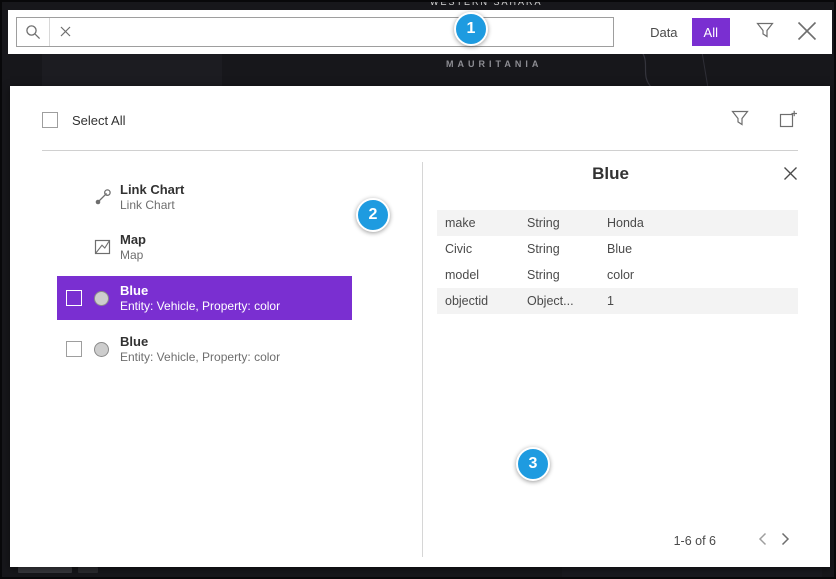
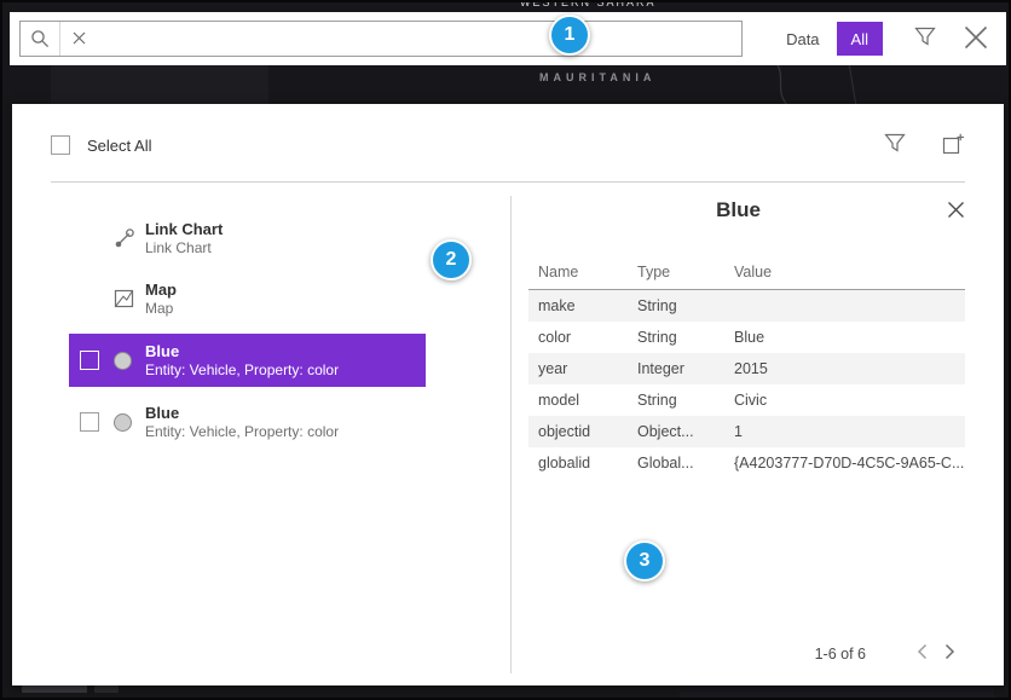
  WESTERN SAHARA
  MAURITANIA
  Data
  All
  Select All
  Link Chart
  Link Chart
  Map
  Map
  Blue
  Entity: Vehicle, Property: color
  Blue
  Entity: Vehicle, Property: color
  Blue
+ Name
+ Type
+ Value
  make
  String
- Honda
- Civic
+ color
  String
  Blue
+ year
+ Integer
+ 2015
  model
  String
- color
+ Civic
  objectid
  Object...
  1
+ globalid
+ Global...
+ {A4203777-D70D-4C5C-9A65-C...
  1-6 of 6
  1
  2
  3
